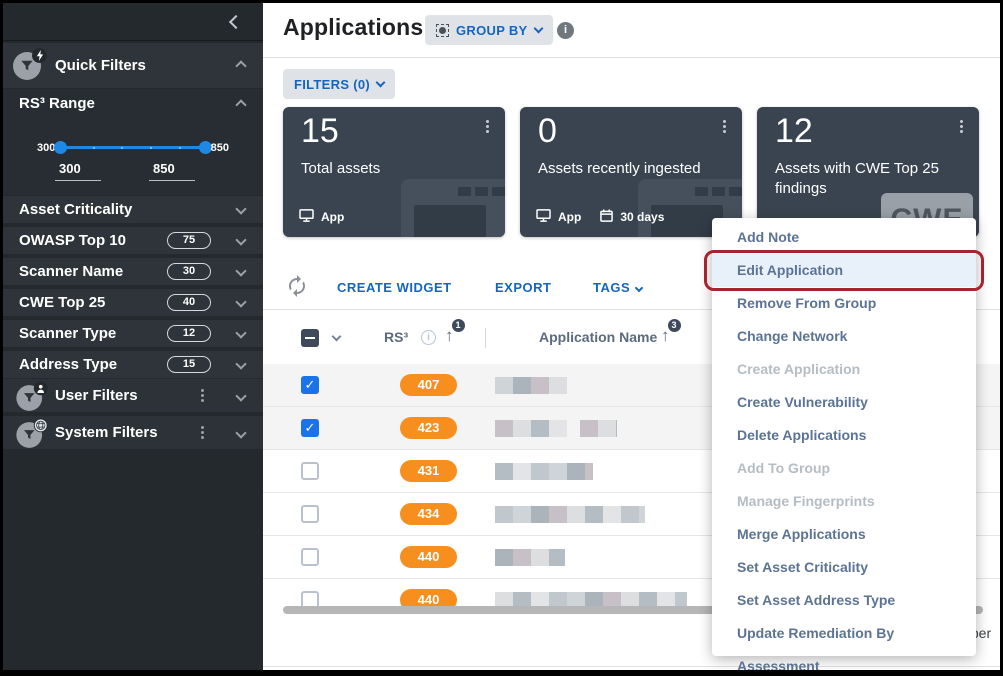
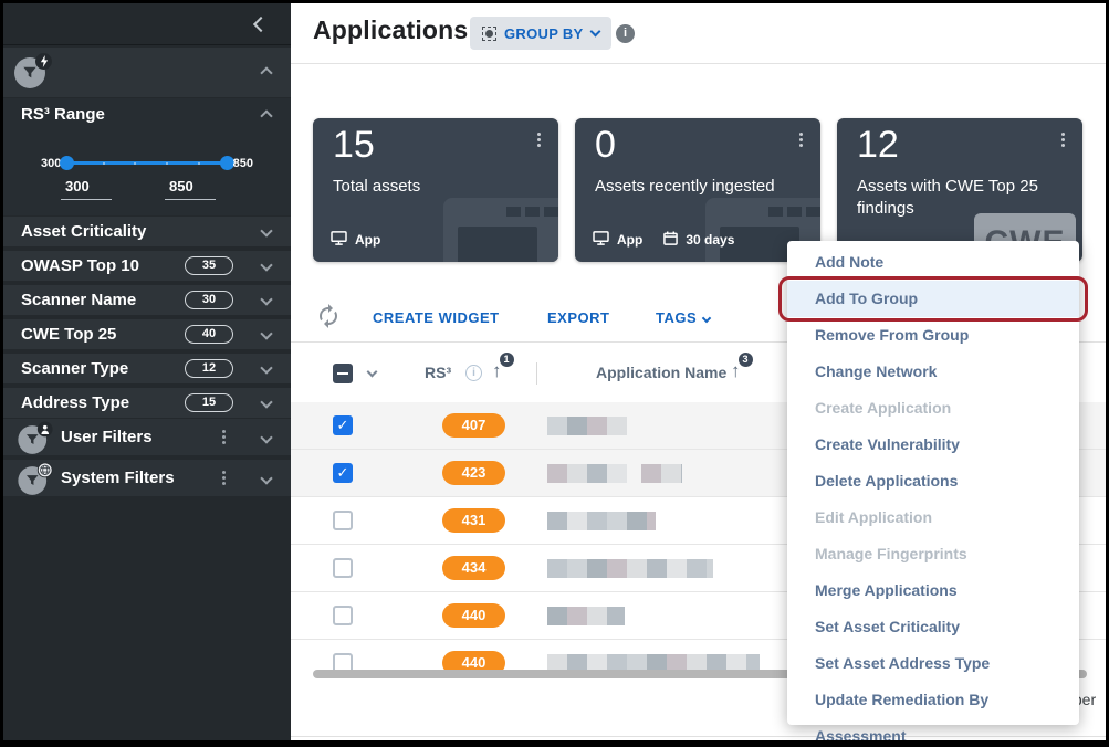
- Quick Filters
  RS³ Range
  300
  850
  300
  850
  Asset Criticality
  OWASP Top 10
- 75
+ 35
  Scanner Name
  30
  CWE Top 25
  40
  Scanner Type
  12
  Address Type
  15
  User Filters
  System Filters
  Applications
  GROUP BY
- FILTERS (0)
  15
  Total assets
  App
  0
  Assets recently ingested
  App
  30 days
  12
  Assets with CWE Top 25 findings
  CREATE WIDGET
  EXPORT
  TAGS
  RS³
  ↑
  1
  Application Name
  ↑
  3
  407
  423
  431
  434
  440
  440
  Add Note
- Edit Application
+ Add To Group
  Remove From Group
  Change Network
  Create Application
  Create Vulnerability
  Delete Applications
- Add To Group
+ Edit Application
  Manage Fingerprints
  Merge Applications
  Set Asset Criticality
  Set Asset Address Type
  Update Remediation By Assessment
